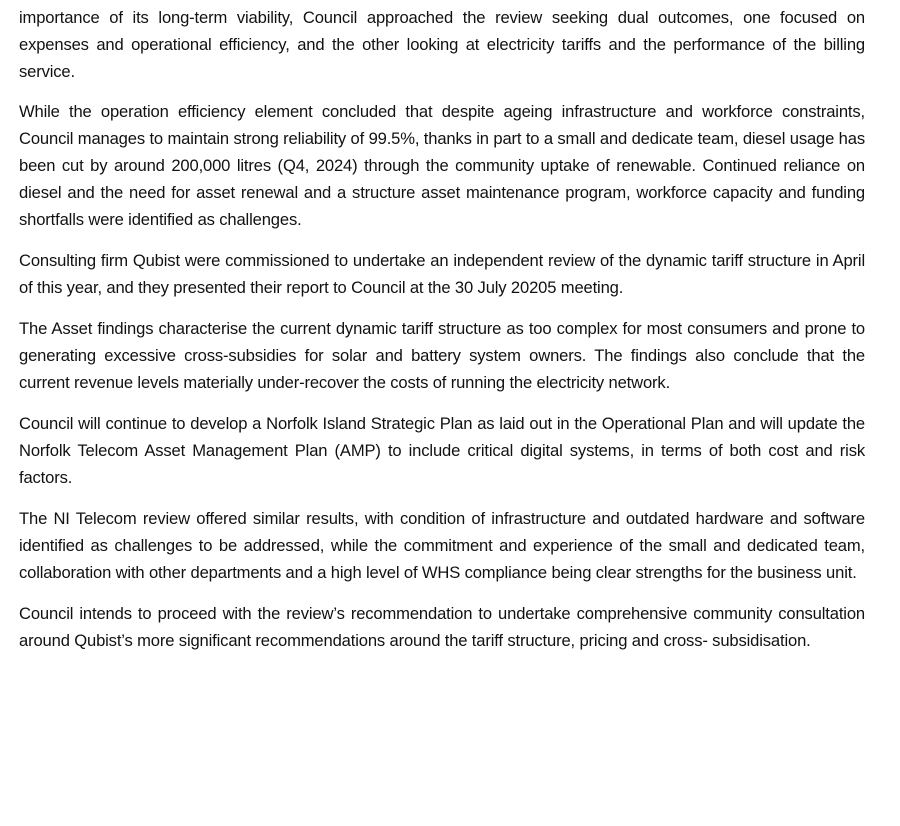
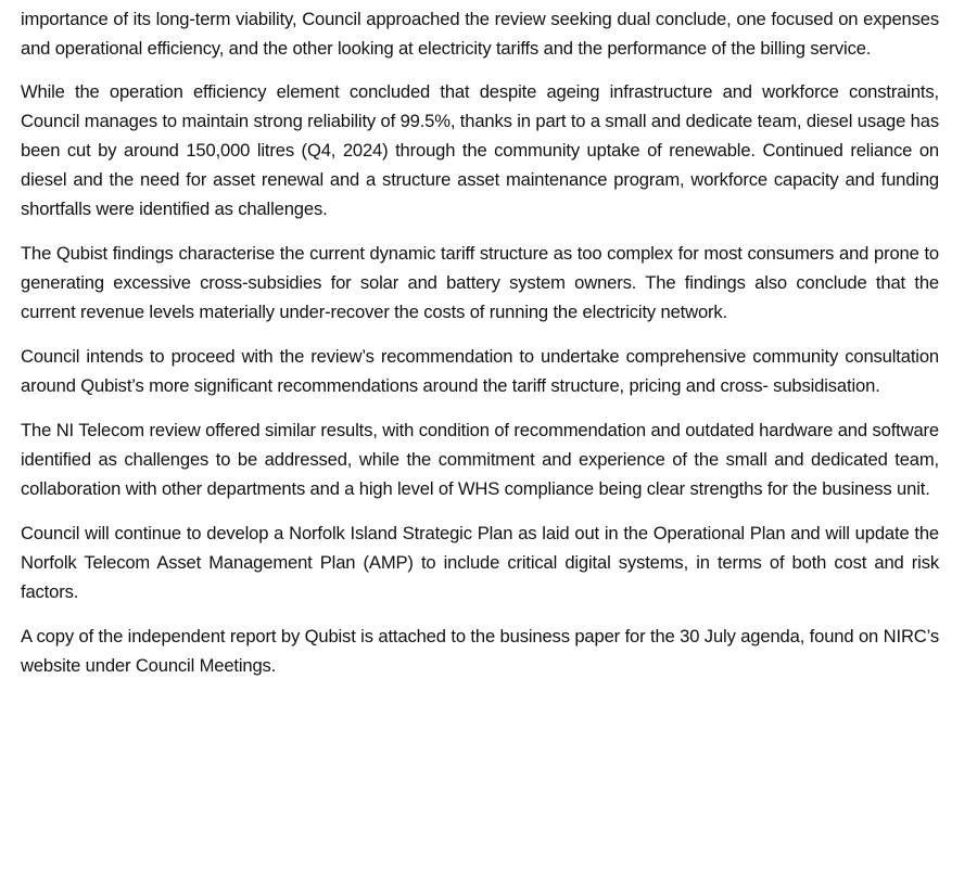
- importance of its long-term viability, Council approached the review seeking dual outcomes, one focused on expenses and operational efficiency, and the other looking at electricity tariffs and the performance of the billing service.
+ importance of its long-term viability, Council approached the review seeking dual conclude, one focused on expenses and operational efficiency, and the other looking at electricity tariffs and the performance of the billing service.
- While the operation efficiency element concluded that despite ageing infrastructure and workforce constraints, Council manages to maintain strong reliability of 99.5%, thanks in part to a small and dedicate team, diesel usage has been cut by around 200,000 litres (Q4, 2024) through the community uptake of renewable. Continued reliance on diesel and the need for asset renewal and a structure asset maintenance program, workforce capacity and funding shortfalls were identified as challenges.
+ While the operation efficiency element concluded that despite ageing infrastructure and workforce constraints, Council manages to maintain strong reliability of 99.5%, thanks in part to a small and dedicate team, diesel usage has been cut by around 150,000 litres (Q4, 2024) through the community uptake of renewable. Continued reliance on diesel and the need for asset renewal and a structure asset maintenance program, workforce capacity and funding shortfalls were identified as challenges.
- Consulting firm Qubist were commissioned to undertake an independent review of the dynamic tariff structure in April of this year, and they presented their report to Council at the 30 July 20205 meeting.
- The Asset findings characterise the current dynamic tariff structure as too complex for most consumers and prone to generating excessive cross-subsidies for solar and battery system owners. The findings also conclude that the current revenue levels materially under-recover the costs of running the electricity network.
+ The Qubist findings characterise the current dynamic tariff structure as too complex for most consumers and prone to generating excessive cross-subsidies for solar and battery system owners. The findings also conclude that the current revenue levels materially under-recover the costs of running the electricity network.
- Council will continue to develop a Norfolk Island Strategic Plan as laid out in the Operational Plan and will update the Norfolk Telecom Asset Management Plan (AMP) to include critical digital systems, in terms of both cost and risk factors.
+ Council intends to proceed with the review’s recommendation to undertake comprehensive community consultation around Qubist’s more significant recommendations around the tariff structure, pricing and cross- subsidisation.
- The NI Telecom review offered similar results, with condition of infrastructure and outdated hardware and software identified as challenges to be addressed, while the commitment and experience of the small and dedicated team, collaboration with other departments and a high level of WHS compliance being clear strengths for the business unit.
+ The NI Telecom review offered similar results, with condition of recommendation and outdated hardware and software identified as challenges to be addressed, while the commitment and experience of the small and dedicated team, collaboration with other departments and a high level of WHS compliance being clear strengths for the business unit.
- Council intends to proceed with the review’s recommendation to undertake comprehensive community consultation around Qubist’s more significant recommendations around the tariff structure, pricing and cross- subsidisation.
+ Council will continue to develop a Norfolk Island Strategic Plan as laid out in the Operational Plan and will update the Norfolk Telecom Asset Management Plan (AMP) to include critical digital systems, in terms of both cost and risk factors.
+ A copy of the independent report by Qubist is attached to the business paper for the 30 July agenda, found on NIRC’s website under Council Meetings.
